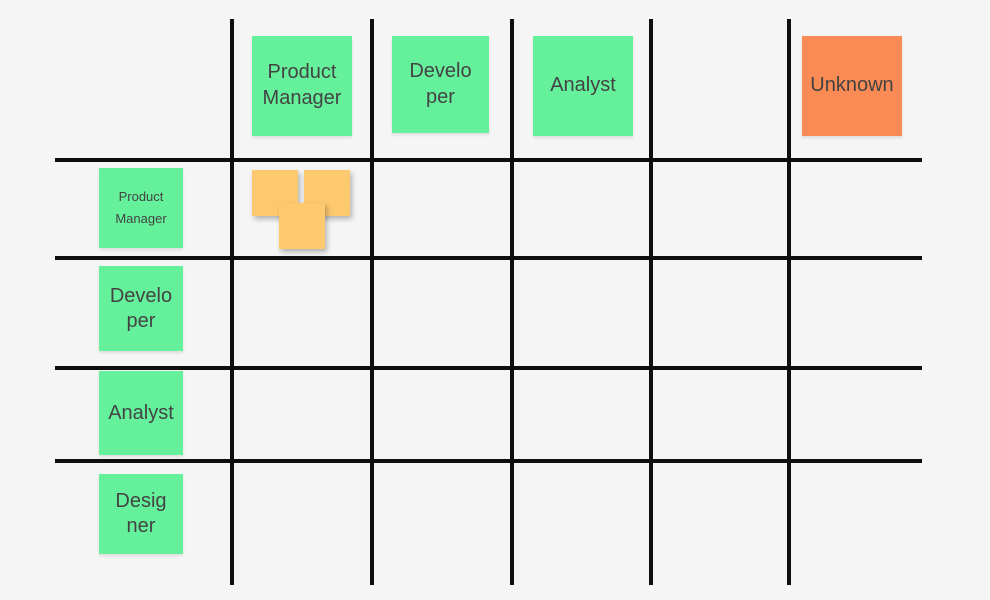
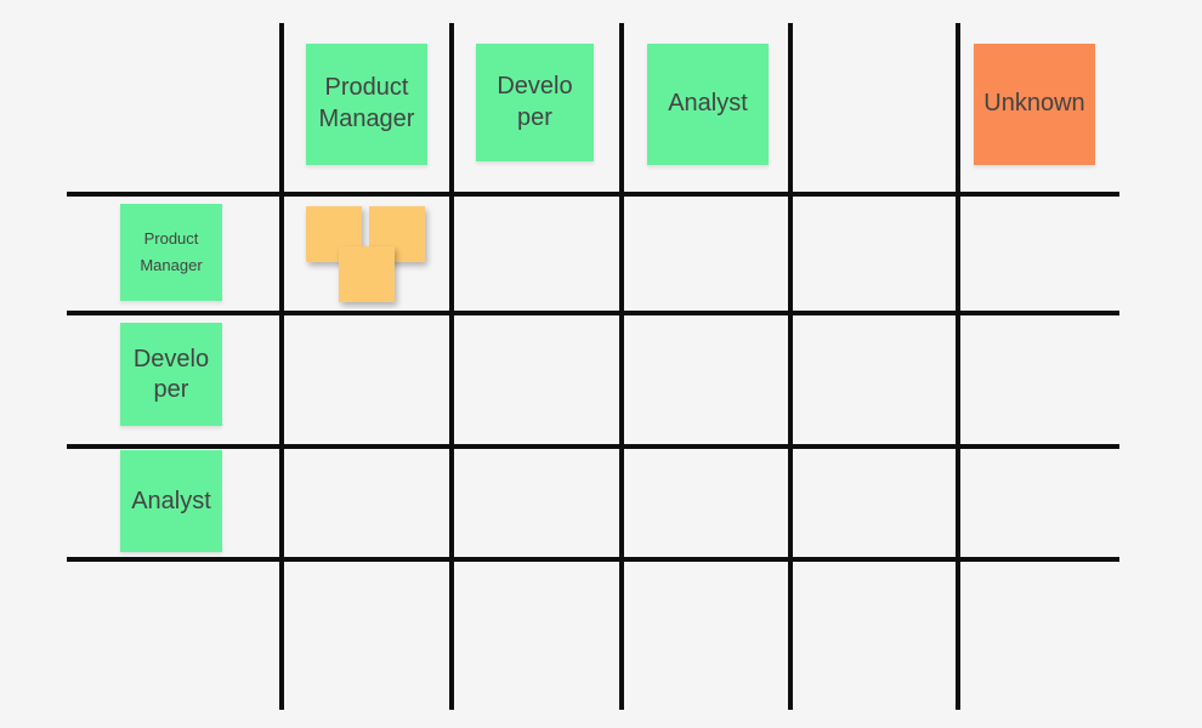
  Product
  Manager
  Develo
  per
  Analyst
  Unknown
  Product
  Manager
  Develo
  per
  Analyst
- Desig
- ner
